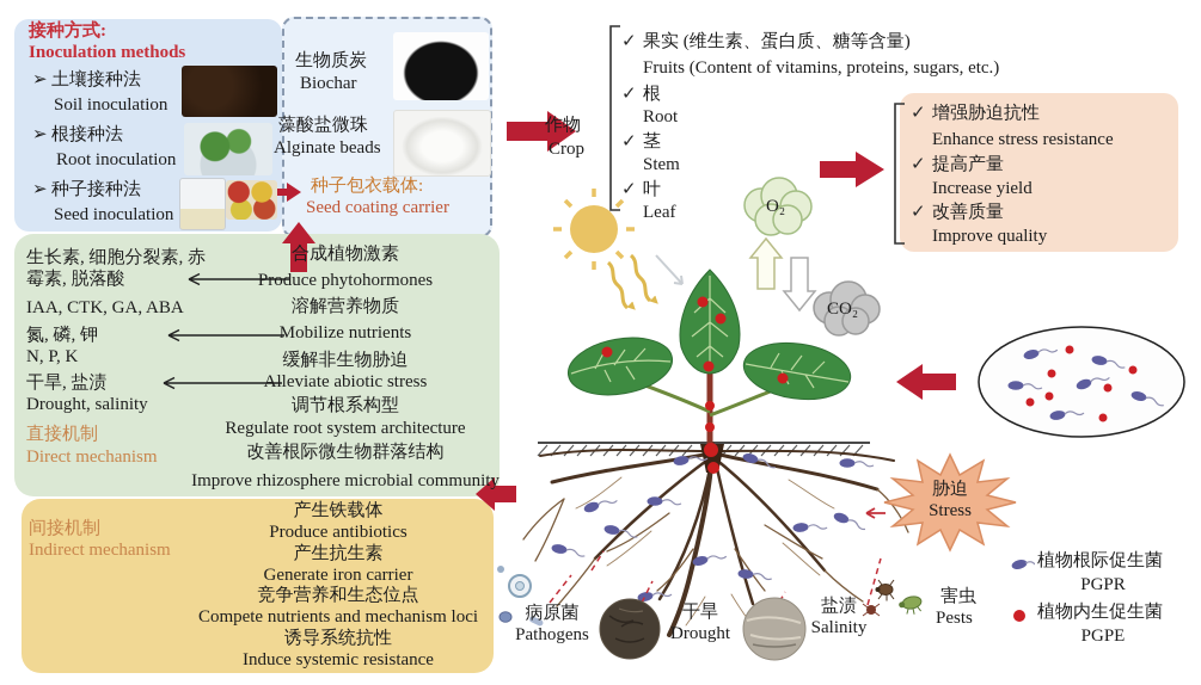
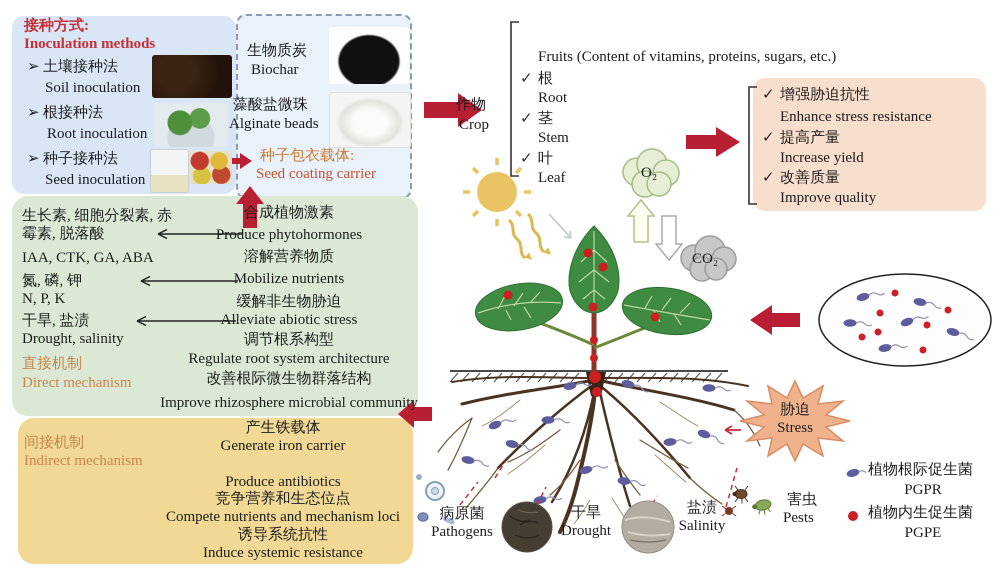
  接种方式:
  Inoculation methods
  ➢ 土壤接种法
  Soil inoculation
  ➢ 根接种法
  Root inoculation
  ➢ 种子接种法
  Seed inoculation
  生物质炭
  Biochar
  藻酸盐微珠
  Alginate beads
  种子包衣载体:
  Seed coating carrier
  作物
  Crop
- ✓ 果实 (维生素、蛋白质、糖等含量)
  Fruits (Content of vitamins, proteins, sugars, etc.)
  ✓ 根
  Root
  ✓ 茎
  Stem
  ✓ 叶
  Leaf
  ✓ 增强胁迫抗性
  Enhance stress resistance
  ✓ 提高产量
  Increase yield
  ✓ 改善质量
  Improve quality
  生长素, 细胞分裂素, 赤霉素, 脱落酸
  IAA, CTK, GA, ABA
  氮, 磷, 钾
  N, P, K
  干旱, 盐渍
  Drought, salinity
  直接机制
  Direct mechanism
  合成植物激素
  Produce phytohormones
  溶解营养物质
  Mobilize nutrients
  缓解非生物胁迫
  Alleviate abiotic stress
  调节根系构型
  Regulate root system architecture
  改善根际微生物群落结构
  Improve rhizosphere microbial community
  间接机制
  Indirect mechanism
  产生铁载体
- Produce antibiotics
+ Generate iron carrier
- 产生抗生素
- Generate iron carrier
+ Produce antibiotics
  竞争营养和生态位点
  Compete nutrients and mechanism loci
  诱导系统抗性
  Induce systemic resistance
  O₂
  CO₂
  胁迫
  Stress
  害虫
  Pests
  病原菌
  Pathogens
  干旱
  Drought
  盐渍
  Salinity
  植物根际促生菌
  PGPR
  植物内生促生菌
  PGPE
